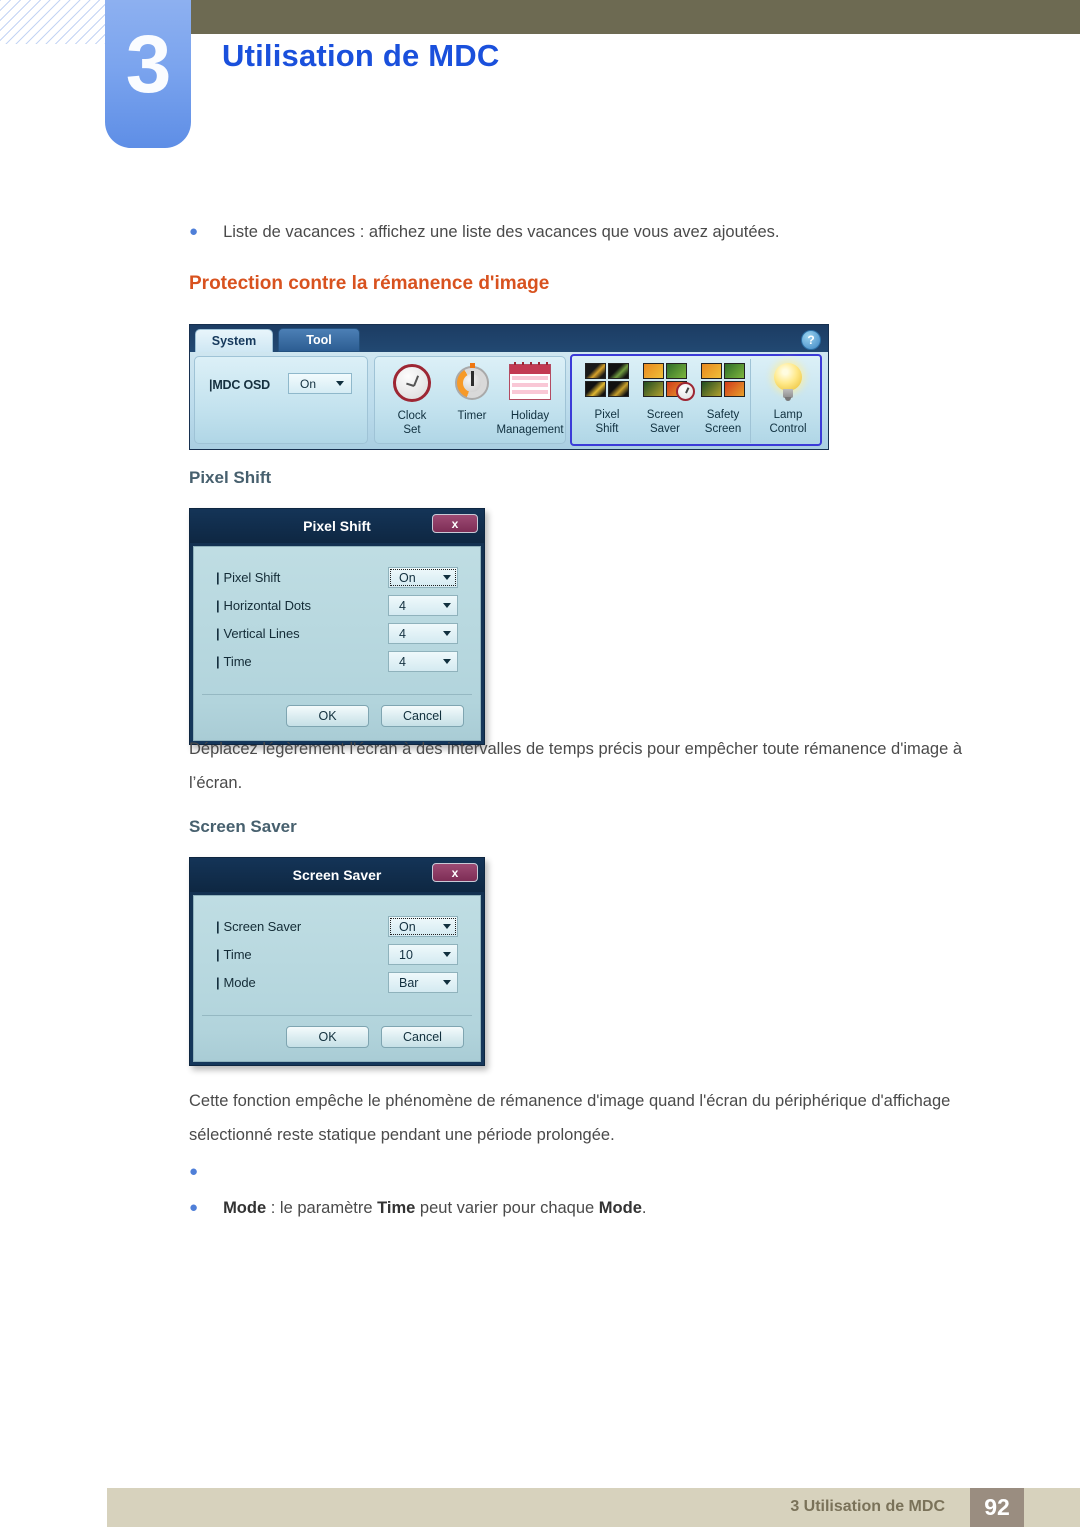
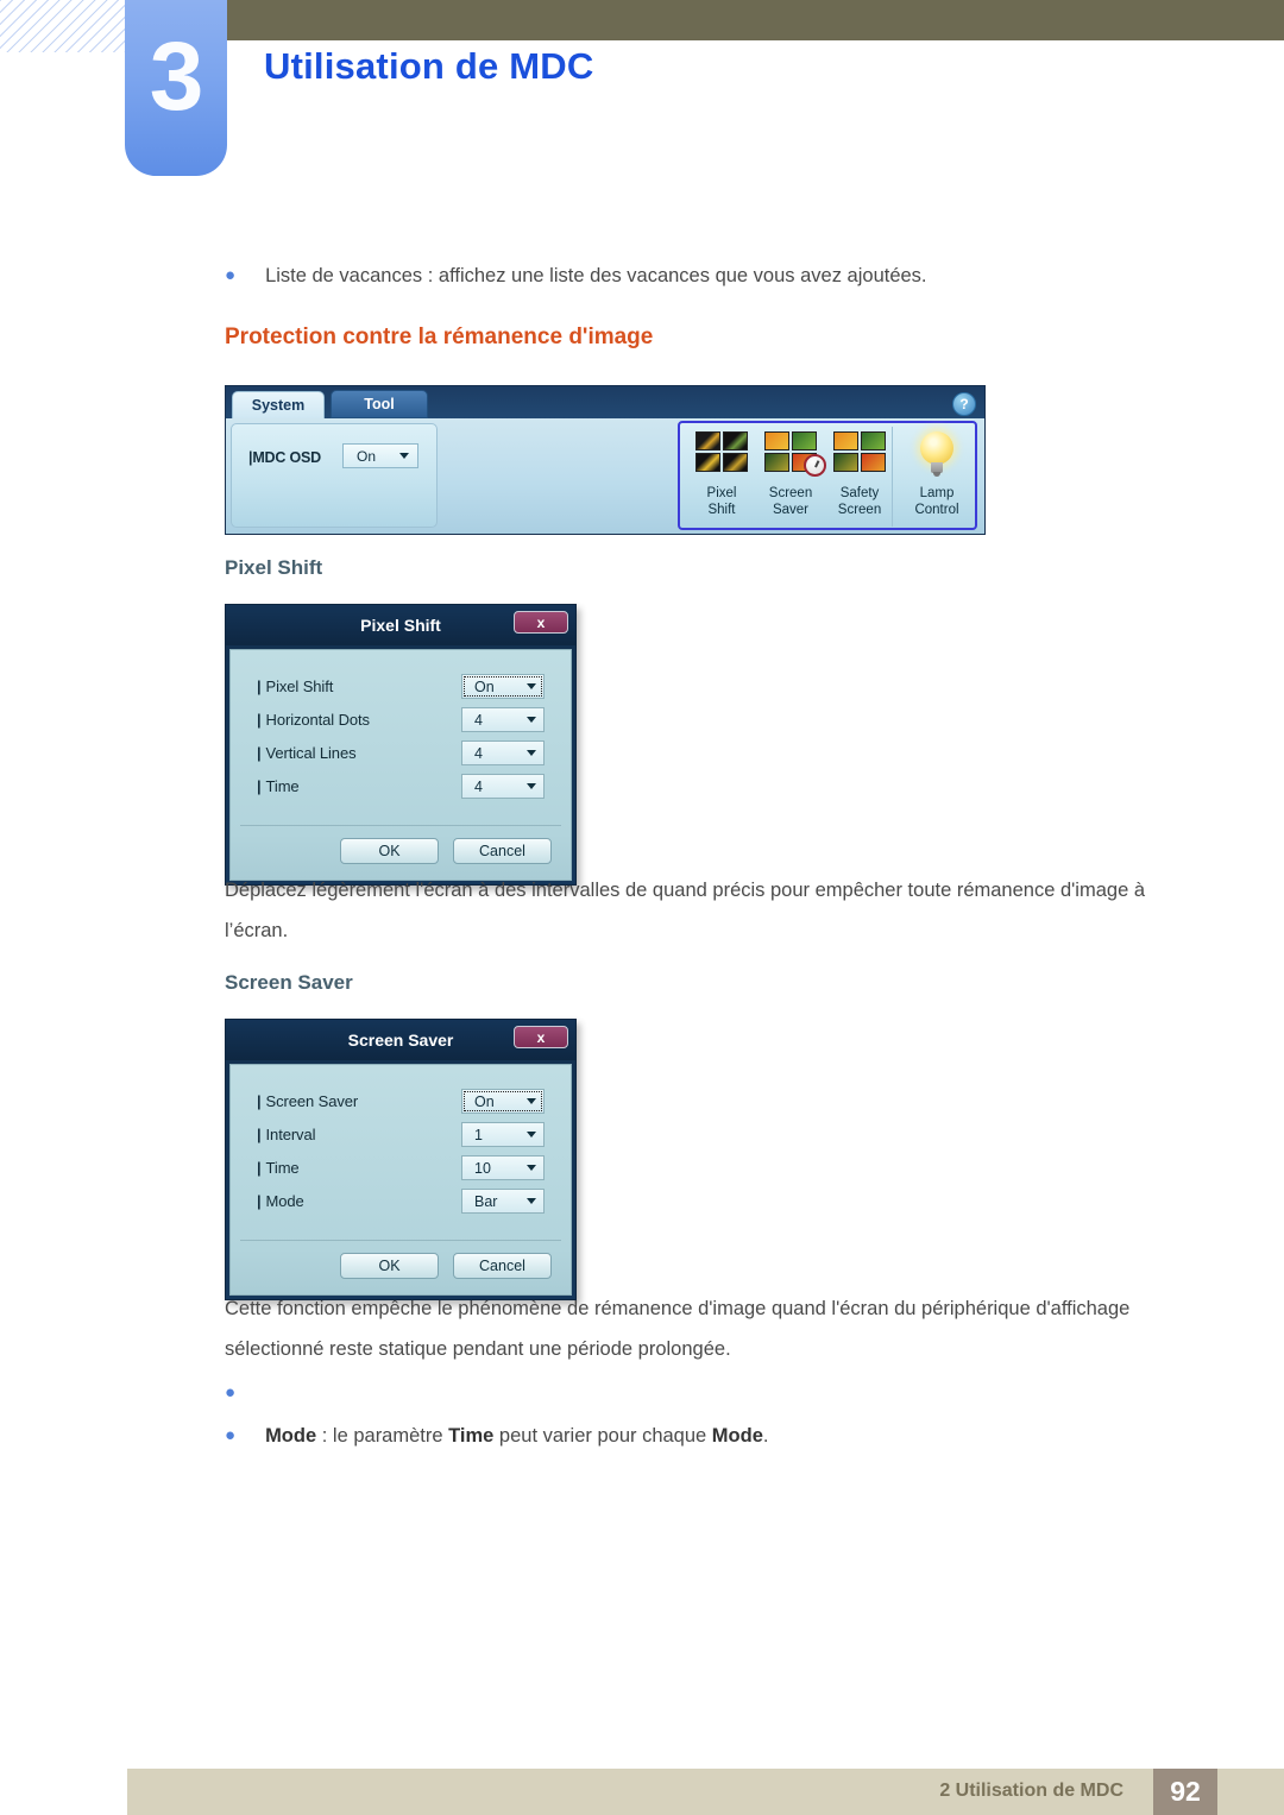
  3
  Utilisation de MDC
  ●
  Liste de vacances : affichez une liste des vacances que vous avez ajoutées.
  Protection contre la rémanence d'image
  System
  Tool
  ?
  |MDC OSD
  On
- Clock
- Set
- Timer
- Holiday
- Management
  Pixel
  Shift
  Screen
  Saver
  Safety
  Screen
  Lamp
  Control
  Pixel Shift
  Pixel Shift
  x
  | Pixel Shift
  On
  | Horizontal Dots
  4
  | Vertical Lines
  4
  | Time
  4
  OK
  Cancel
- Déplacez légèrement l'écran à des intervalles de temps précis pour empêcher toute rémanence d'image à l’écran.
+ Déplacez légèrement l'écran à des intervalles de quand précis pour empêcher toute rémanence d'image à l’écran.
  Screen Saver
  Screen Saver
  x
  | Screen Saver
  On
+ | Interval
+ 1
  | Time
  10
  | Mode
  Bar
  OK
  Cancel
  Cette fonction empêche le phénomène de rémanence d'image quand l'écran du périphérique d'affichage sélectionné reste statique pendant une période prolongée.
  ●
  ●
  Mode : le paramètre Time peut varier pour chaque Mode.
- 3 Utilisation de MDC
+ 2 Utilisation de MDC
  92
